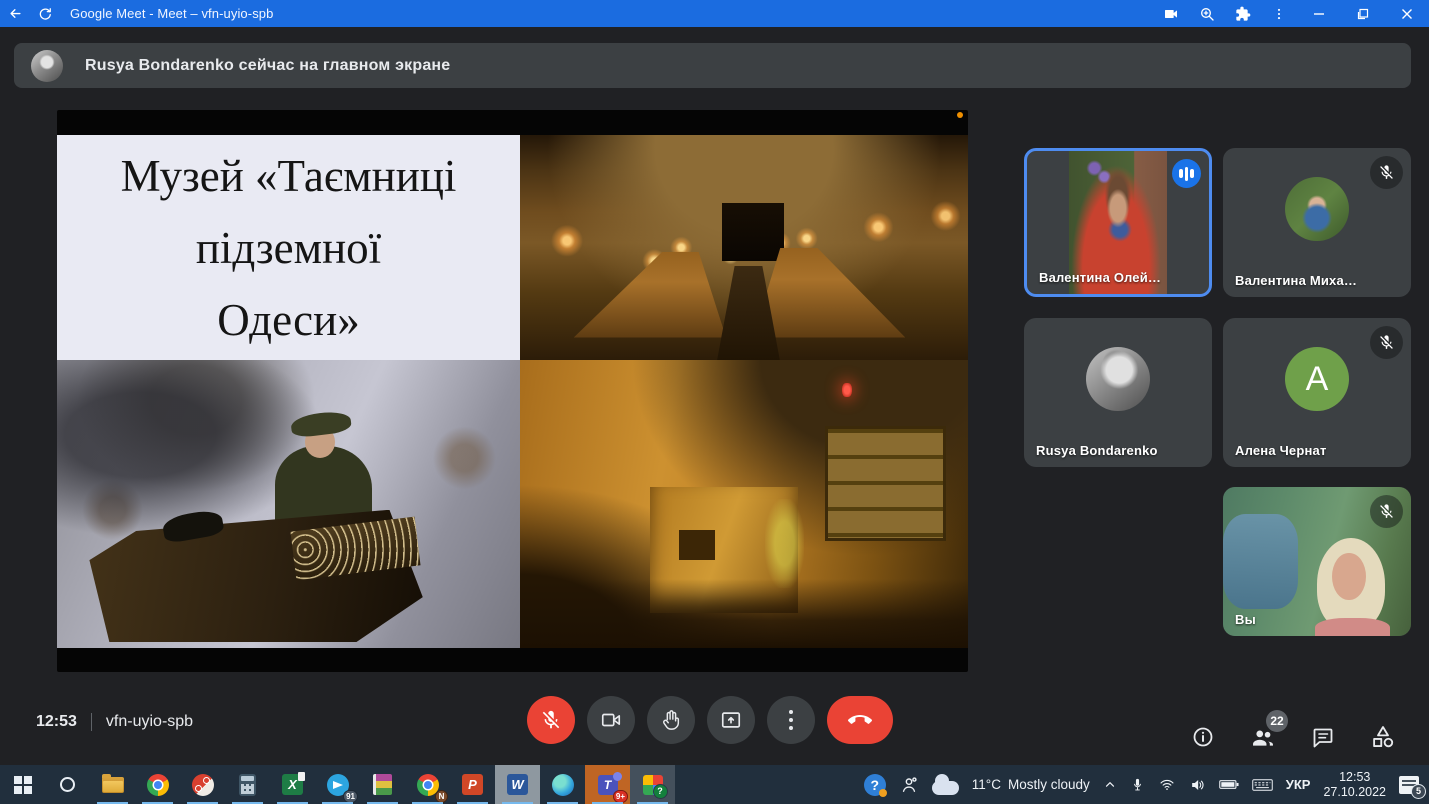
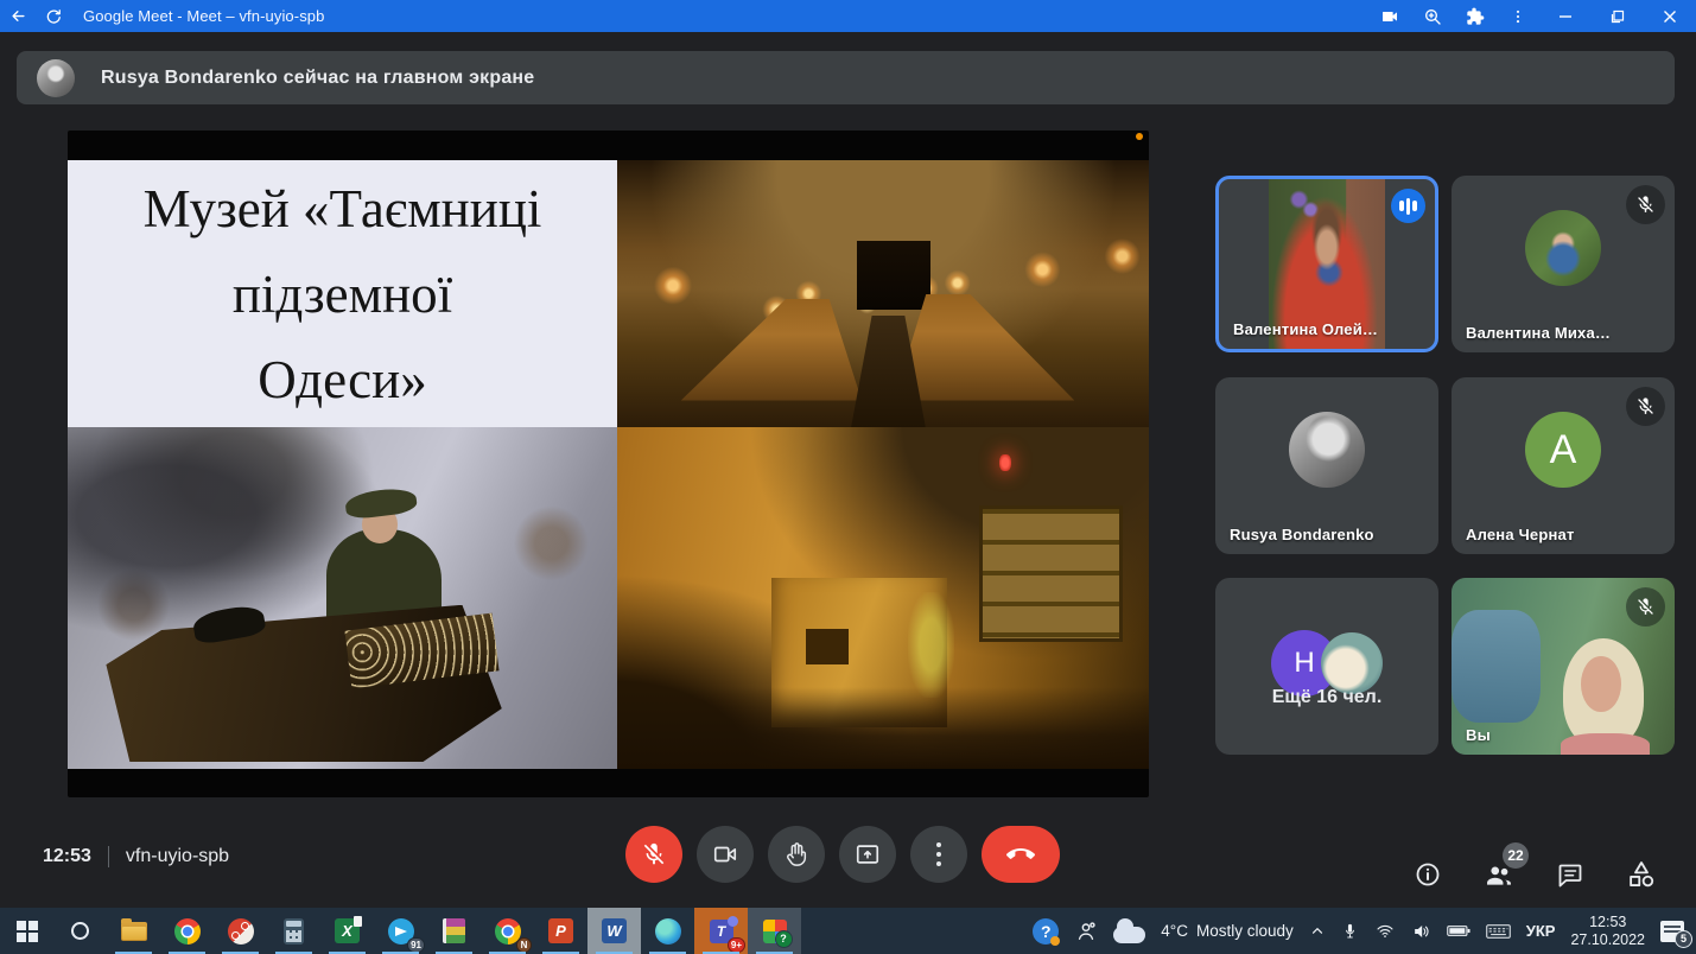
  Google Meet - Meet – vfn-uyio-spb
  Rusya Bondarenko сейчас на главном экране
  Музей «Таємниці
  підземної
  Одеси»
  Валентина Олей…
  Валентина Миха…
  Rusya Bondarenko
  A
  Алена Чернат
+ H
+ Ещё 16 чел.
  Вы
  12:53
  vfn-uyio-spb
  22
  X
  91
  N
  P
  W
  T
  9+
  ?
  ?
- 11°C
+ 4°C
  Mostly cloudy
  УКР
  12:53
  27.10.2022
  5
